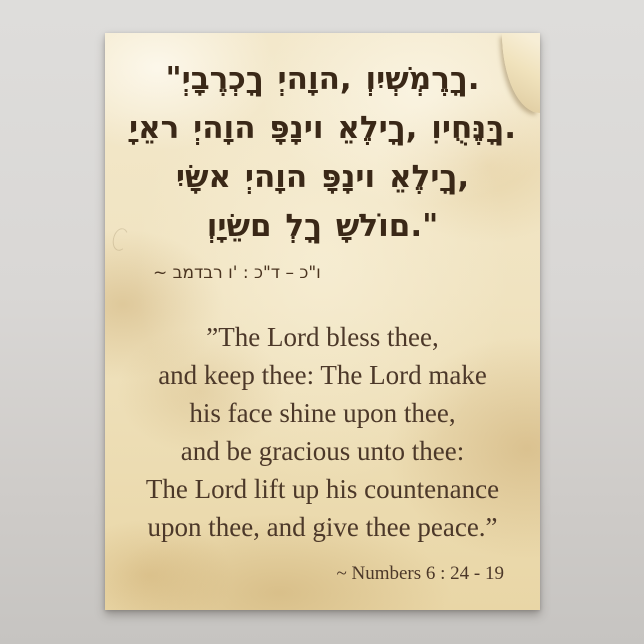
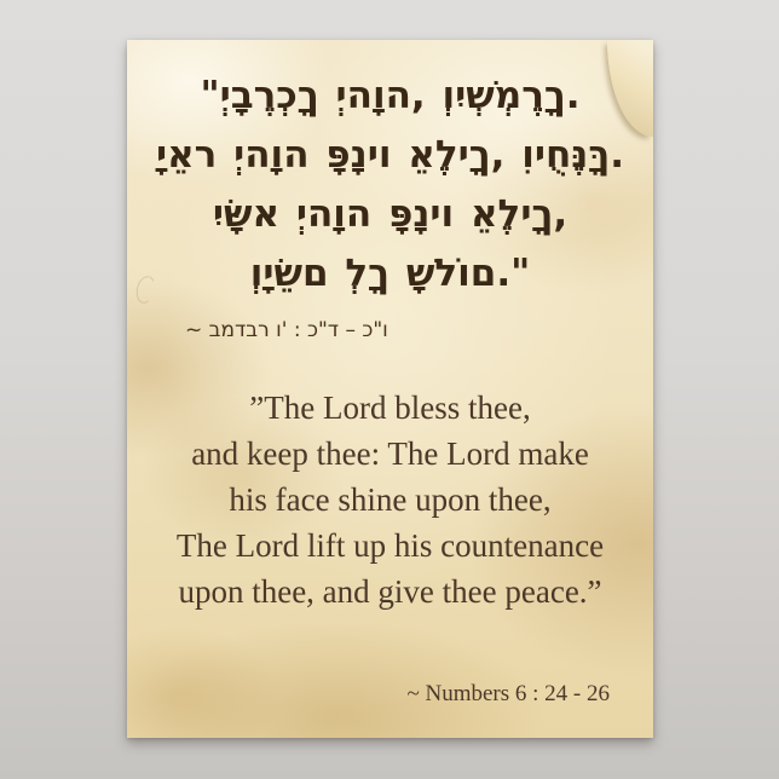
  "יְבָרֶכְךָ יְהוָה, וְיִשְׁמְרֶךָ.
  יָאֵר יְהוָה פָּנָיו אֵלֶיךָ, וִיחֻנֶּךָּ.
  יִשָּׂא יְהוָה פָּנָיו אֵלֶיךָ,
  וְיָשֵׂם לְךָ שָׁלוֹם."
  ~ במדבר ו' : כ"ד – כ"ו
  ”The Lord bless thee,
  and keep thee: The Lord make
  his face shine upon thee,
- and be gracious unto thee:
  The Lord lift up his countenance
  upon thee, and give thee peace.”
- ~ Numbers 6 : 24 - 19
+ ~ Numbers 6 : 24 - 26
